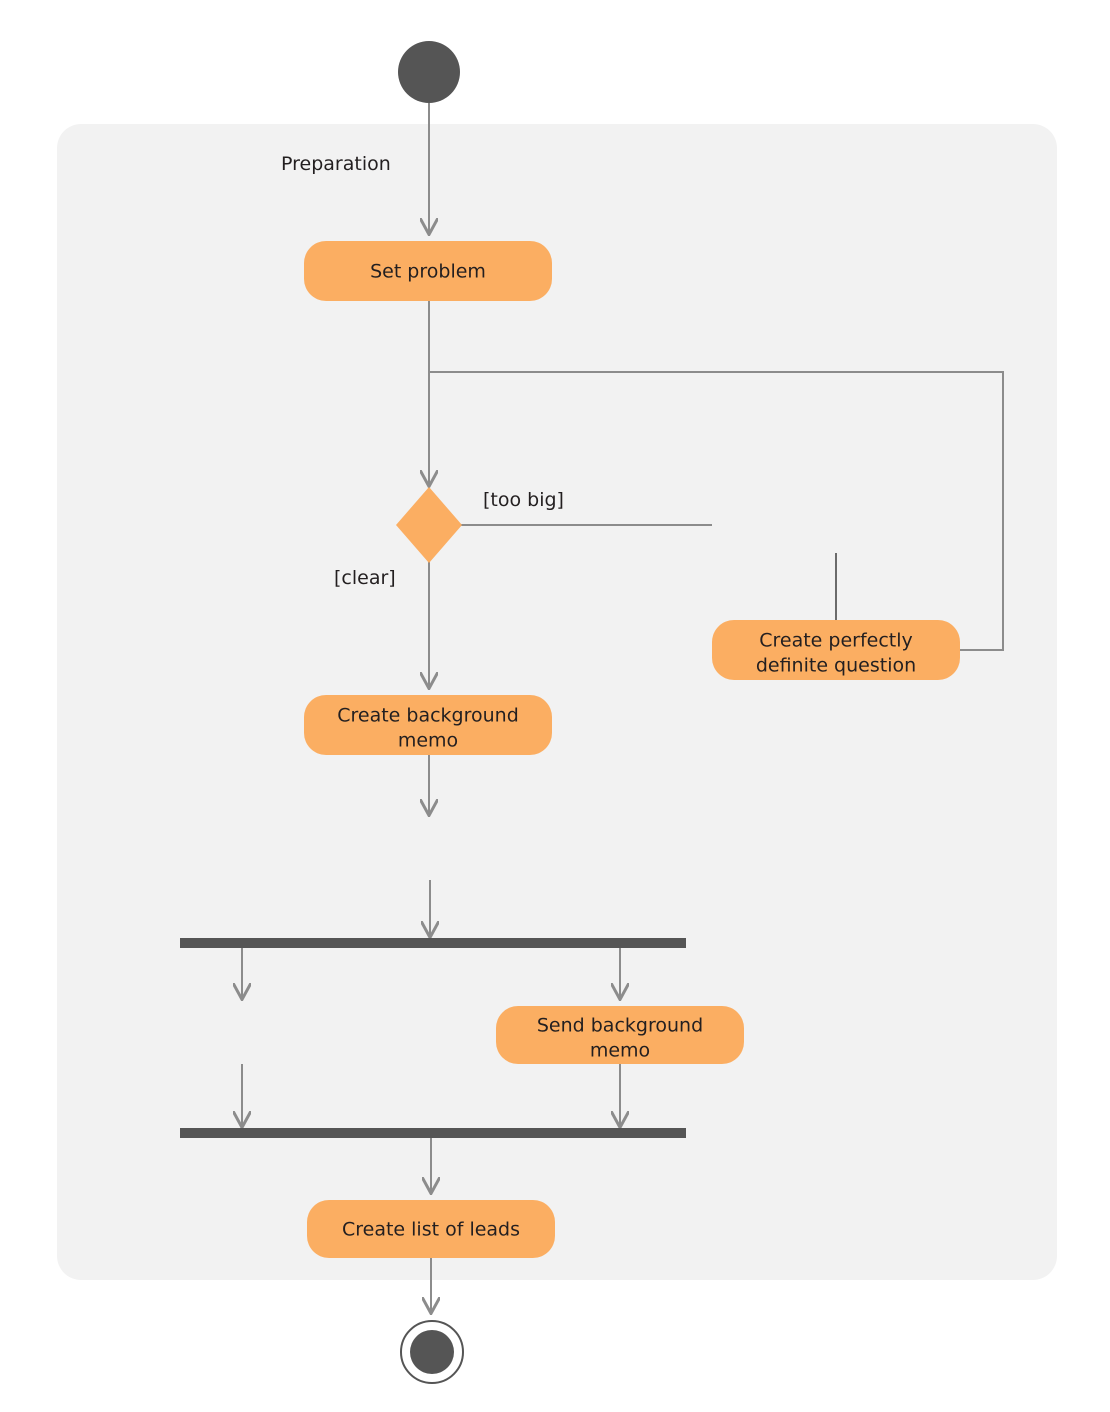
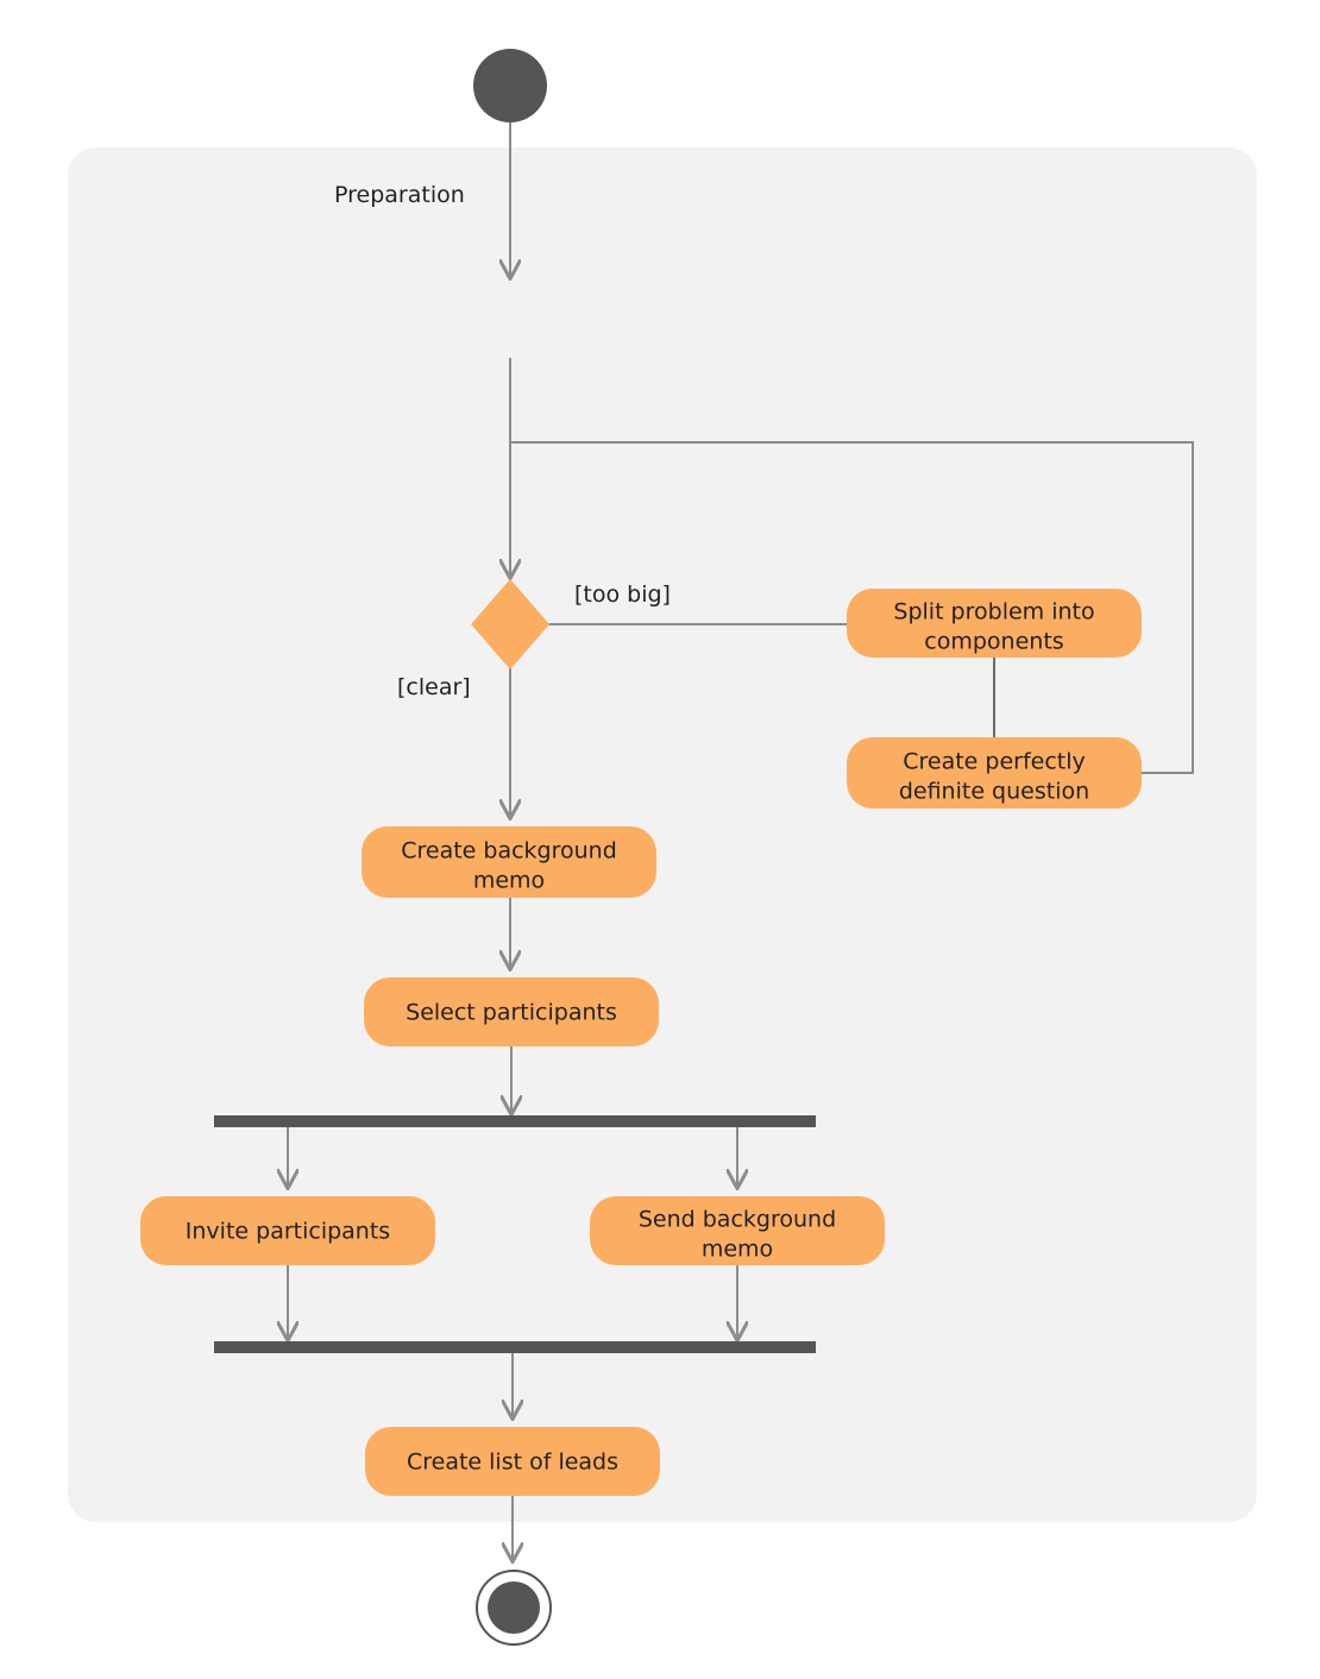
  Preparation
- Set problem
  [too big]
  [clear]
+ Split problem into
+ components
  Create perfectly
  definite question
  Create background
  memo
+ Select participants
+ Invite participants
  Send background
  memo
  Create list of leads
